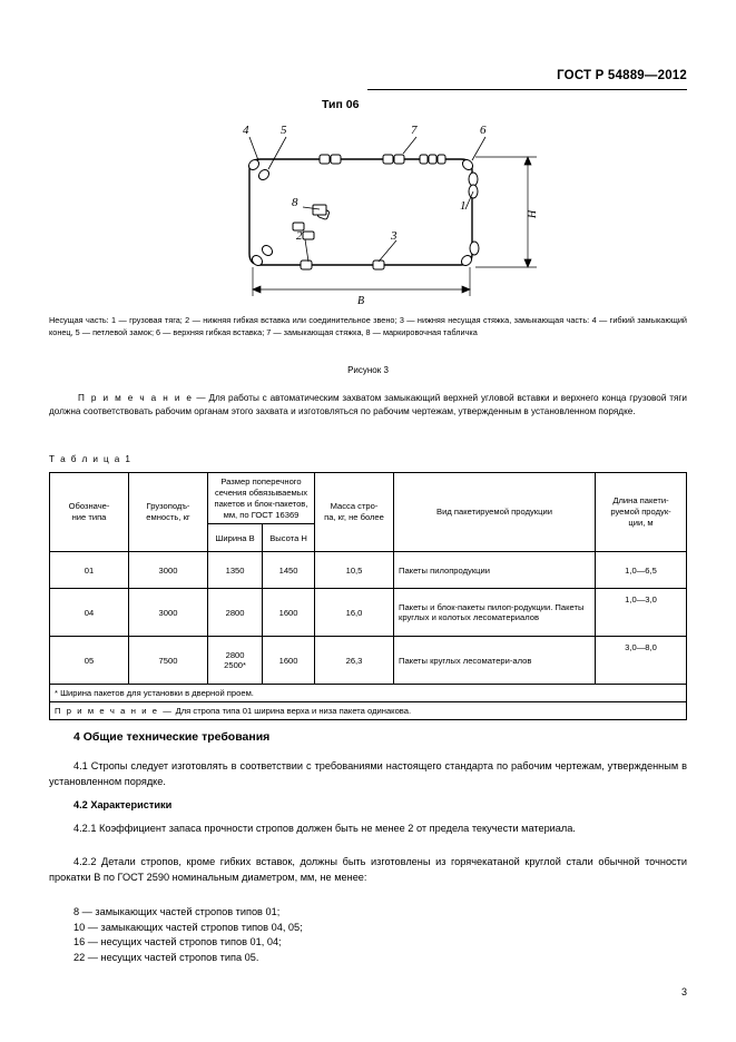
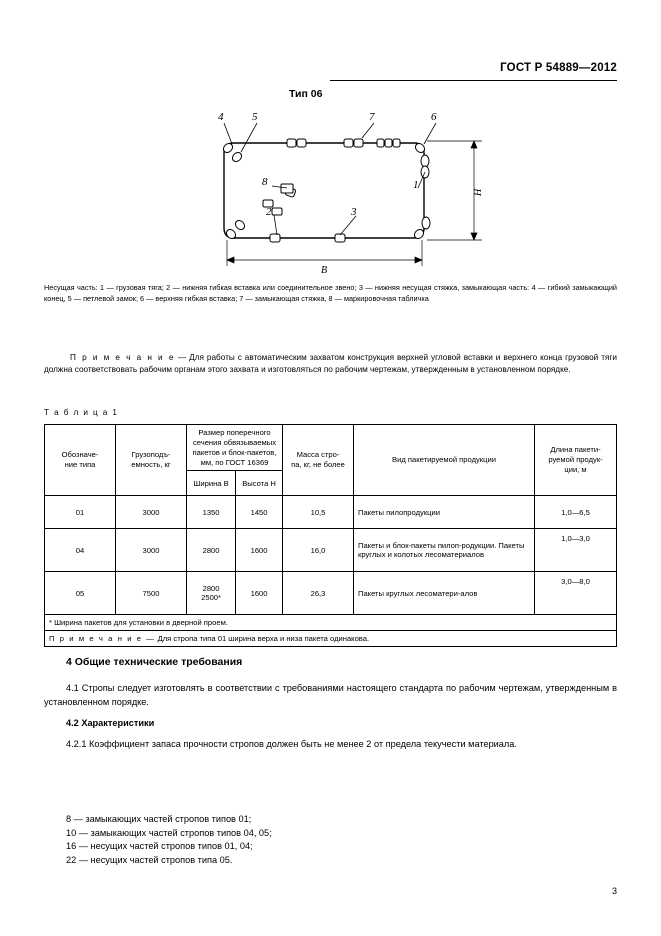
  ГОСТ Р 54889—2012
  Тип 06
  4
  5
  7
  6
  8
  1
  2
  3
  B
  Несущая часть: 1 — грузовая тяга; 2 — нижняя гибкая вставка или соединительное звено; 3 — нижняя несущая стяжка, замыкающая часть: 4 — гибкий замыкающий конец, 5 — петлевой замок; 6 — верхняя гибкая вставка; 7 — замыкающая стяжка, 8 — маркировочная табличка
- Рисунок 3
- П р и м е ч а н и е — Для работы с автоматическим захватом замыкающий верхней угловой вставки и верхнего конца грузовой тяги должна соответствовать рабочим органам этого захвата и изготовляться по рабочим чертежам, утвержденным в установленном порядке.
+ П р и м е ч а н и е — Для работы с автоматическим захватом конструкция верхней угловой вставки и верхнего конца грузовой тяги должна соответствовать рабочим органам этого захвата и изготовляться по рабочим чертежам, утвержденным в установленном порядке.
  Т а б л и ц а 1
  Обозначе- ние типа	Грузоподъ- емность, кг	Размер поперечного сечения обвязываемых пакетов и блок-пакетов, мм, по ГОСТ 16369	Масса стро- па, кг, не более	Вид пакетируемой продукции	Длина пакети- руемой продук- ции, м
  Ширина B	Высота H
  01	3000	1350	1450	10,5	Пакеты пилопродукции	1,0—6,5
  04	3000	2800	1600	16,0	Пакеты и блок-пакеты пилоп-родукции. Пакеты круглых и колотых лесоматериалов	1,0—3,0
  05	7500	2800 2500*	1600	26,3	Пакеты круглых лесоматери-алов	3,0—8,0
  * Ширина пакетов для установки в дверной проем.
  П р и м е ч а н и е — Для стропа типа 01 ширина верха и низа пакета одинакова.
  4 Общие технические требования
  4.1 Стропы следует изготовлять в соответствии с требованиями настоящего стандарта по рабочим чертежам, утвержденным в установленном порядке.
  4.2 Характеристики
  4.2.1 Коэффициент запаса прочности стропов должен быть не менее 2 от предела текучести материала.
- 4.2.2 Детали стропов, кроме гибких вставок, должны быть изготовлены из горячекатаной круглой стали обычной точности прокатки В по ГОСТ 2590 номинальным диаметром, мм, не менее:
  8 — замыкающих частей стропов типов 01;
  10 — замыкающих частей стропов типов 04, 05;
  16 — несущих частей стропов типов 01, 04;
  22 — несущих частей стропов типа 05.
  3
